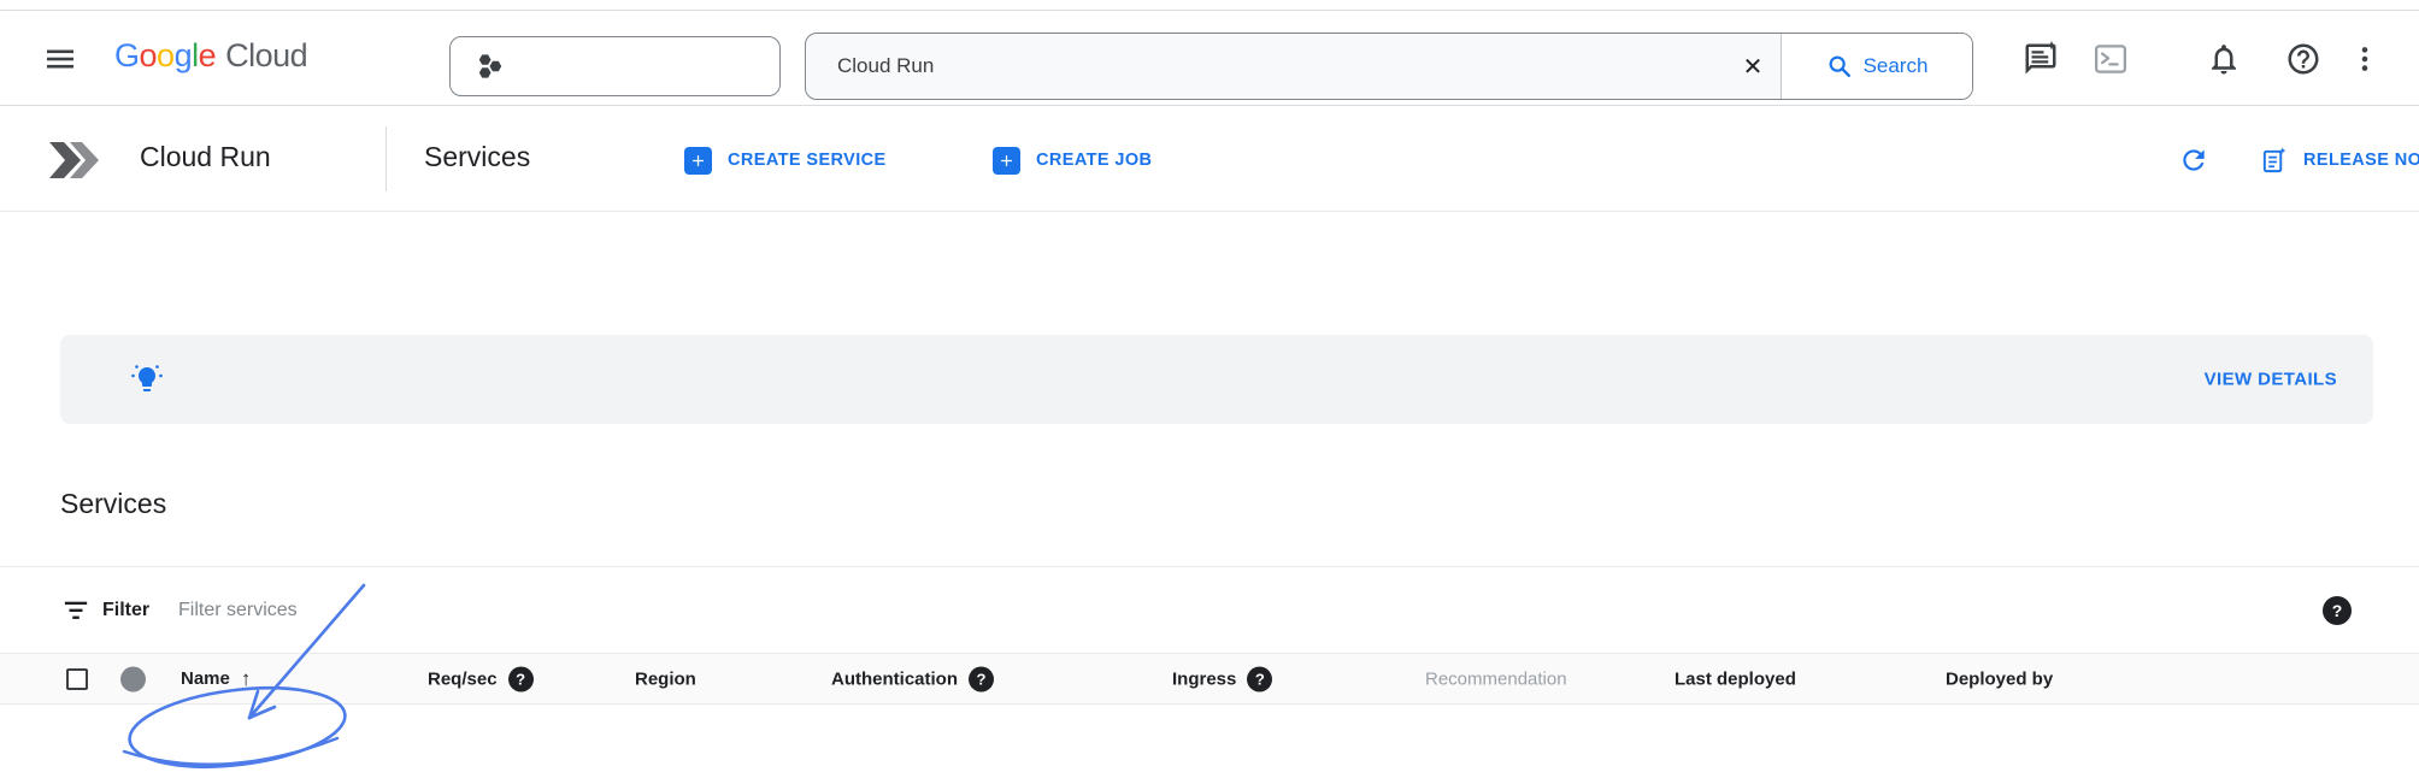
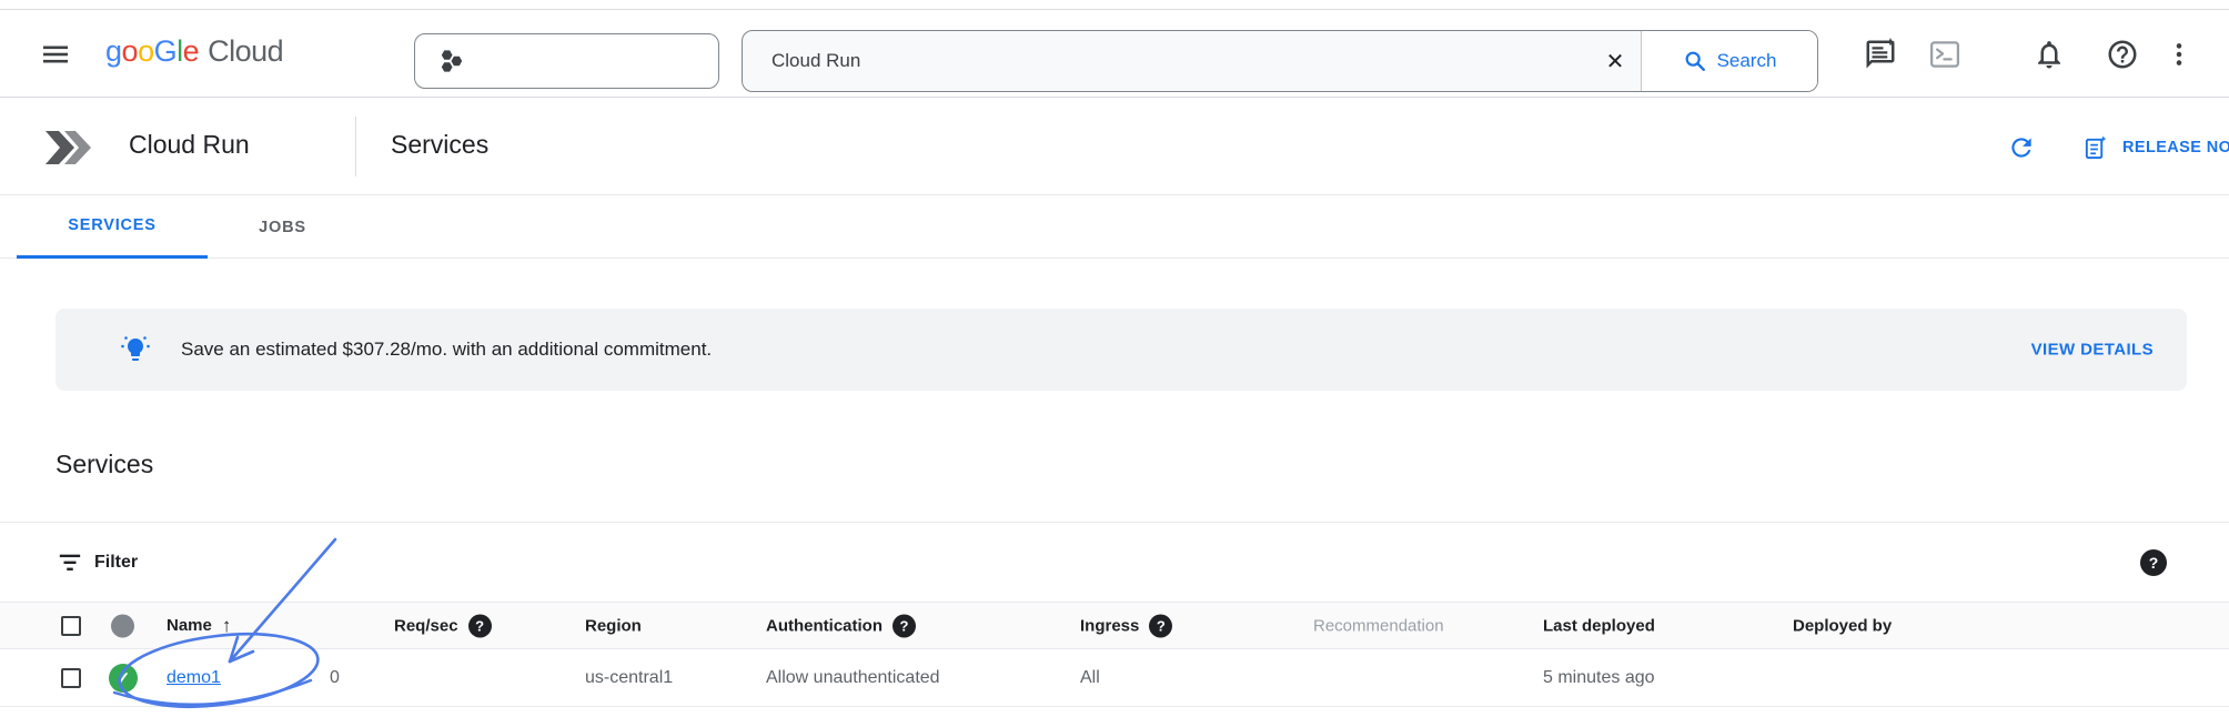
- G
+ g
  o
  o
- g
+ G
  l
  e
  Cloud
  Cloud Run
  ✕
  Search
  Cloud Run
  Services
- CREATE SERVICE
- CREATE JOB
  RELEASE NO
+ SERVICES
+ JOBS
+ Save an estimated $307.28/mo. with an additional commitment.
  VIEW DETAILS
  Services
  Filter
- Filter services
  ?
  Name
  ↑
  Req/sec
  ?
  Region
  Authentication
  ?
  Ingress
  ?
  Recommendation
  Last deployed
  Deployed by
+ ✓
+ demo1
+ 0
+ us-central1
+ Allow unauthenticated
+ All
+ 5 minutes ago
